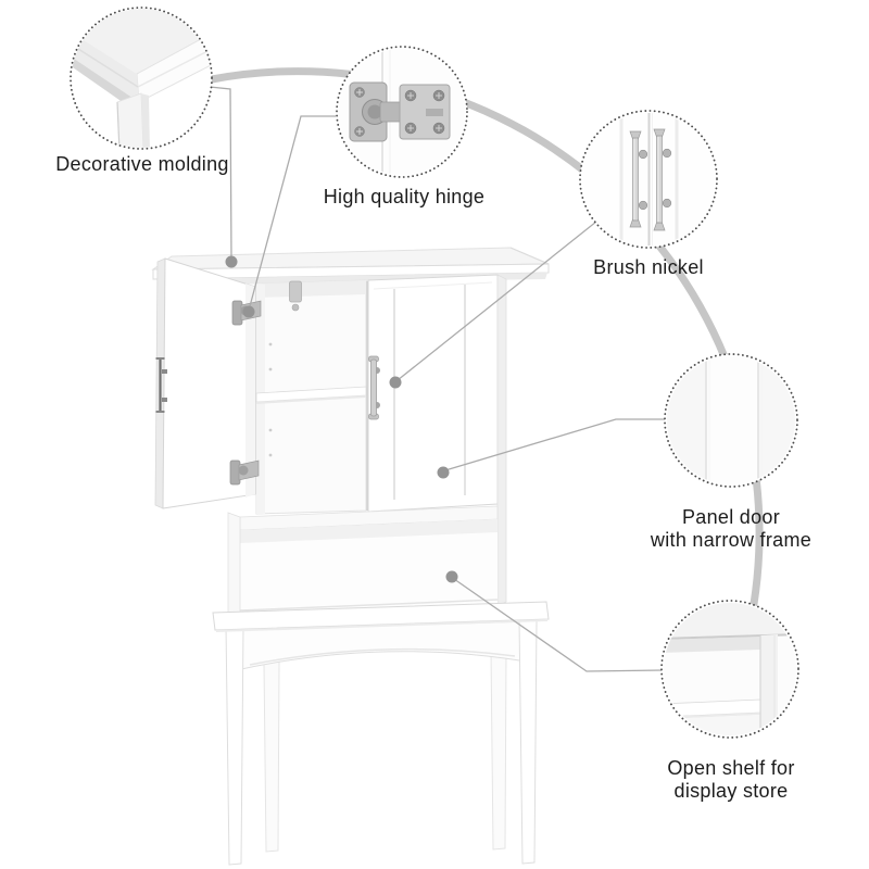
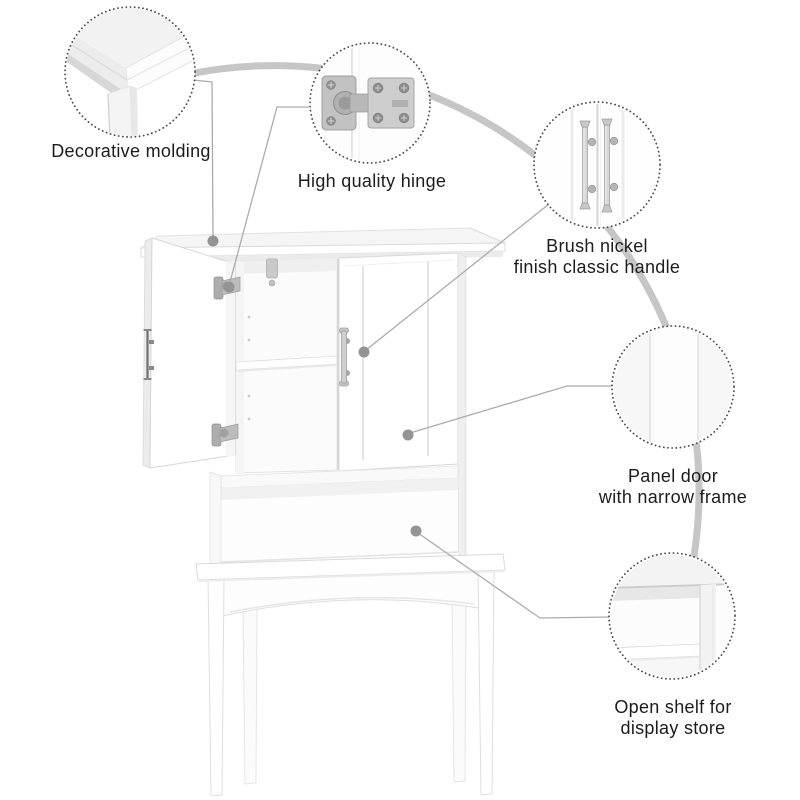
  Decorative molding
  High quality hinge
  Brush nickel
+ finish classic handle
  Panel door
  with narrow frame
  Open shelf for
  display store
